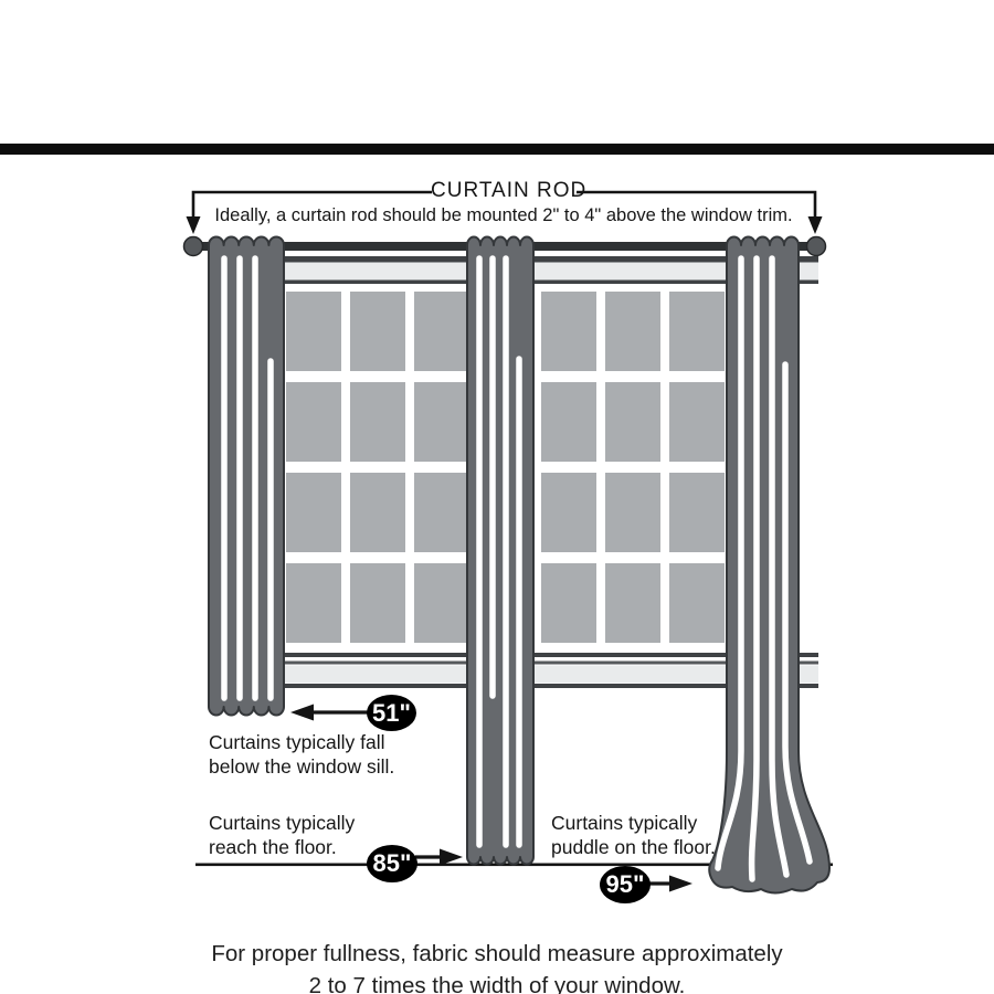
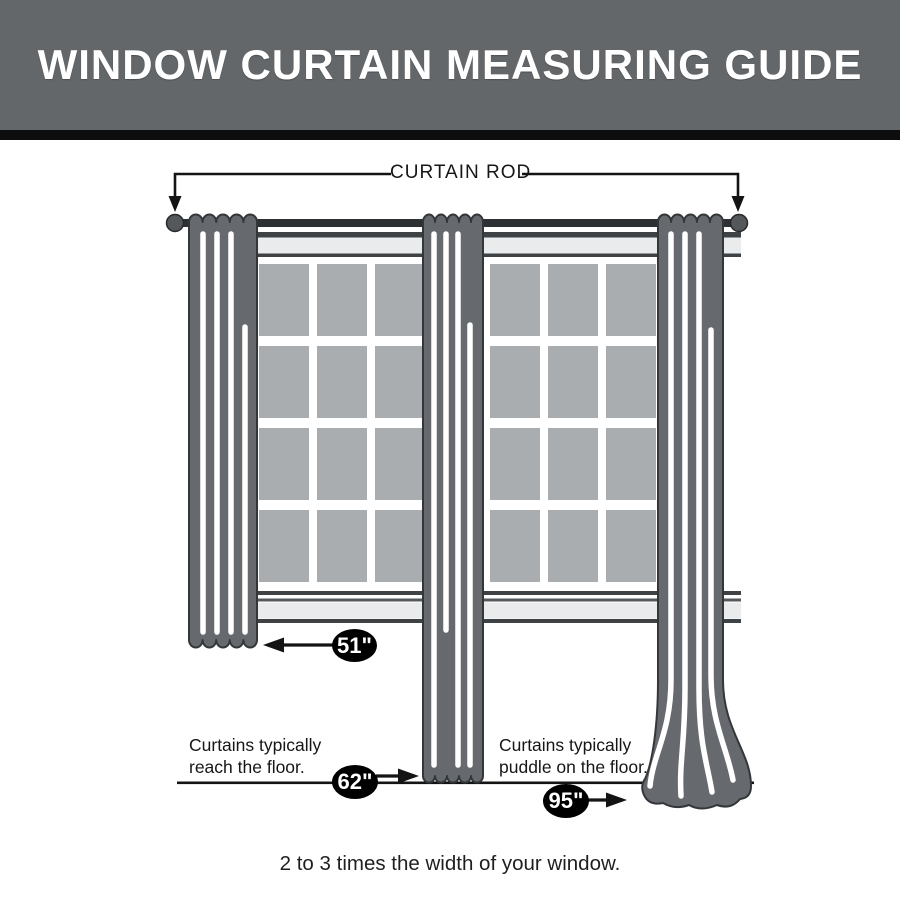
+ WINDOW CURTAIN MEASURING GUIDE
  CURTAIN ROD
- Ideally, a curtain rod should be mounted 2" to 4" above the window trim.
  51"
- 85"
+ 62"
  95"
- Curtains typically fall
- below the window sill.
  Curtains typically
  reach the floor.
  Curtains typically
  puddle on the floor.
- For proper fullness, fabric should measure approximately
- 2 to 7 times the width of your window.
+ 2 to 3 times the width of your window.
